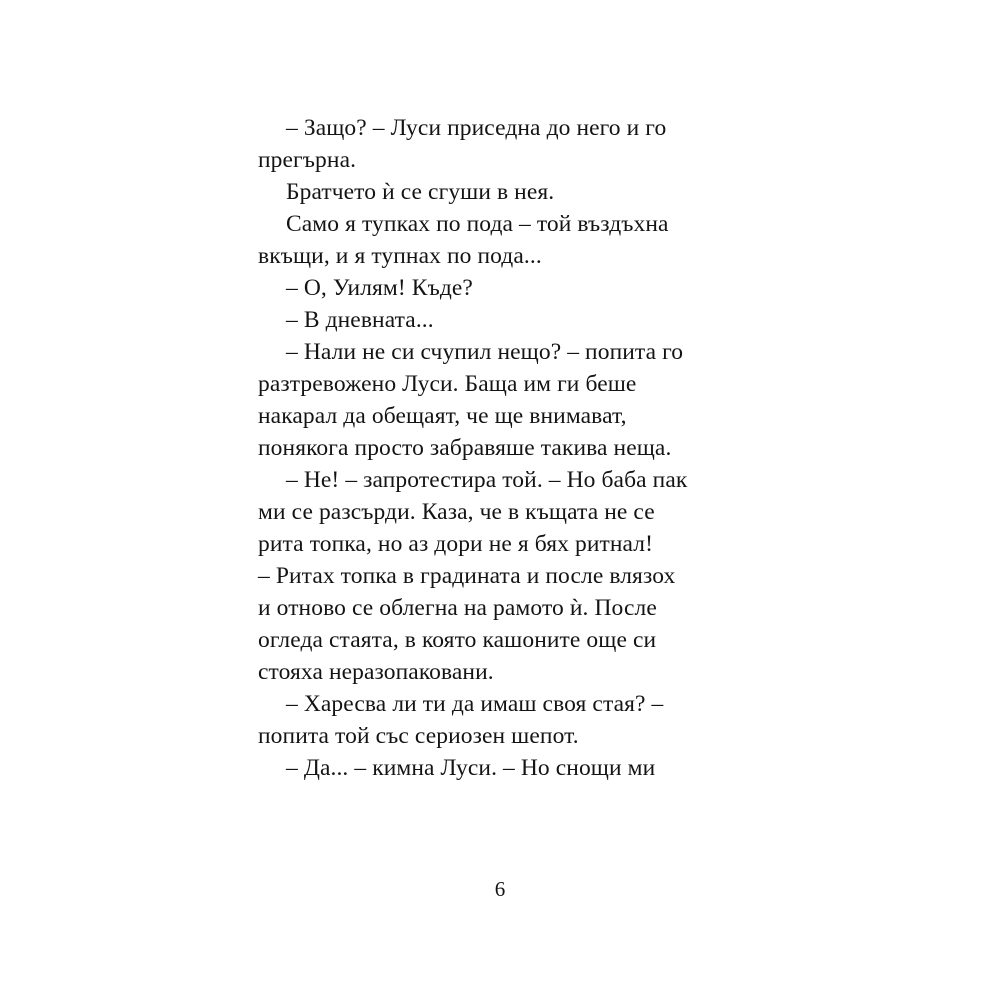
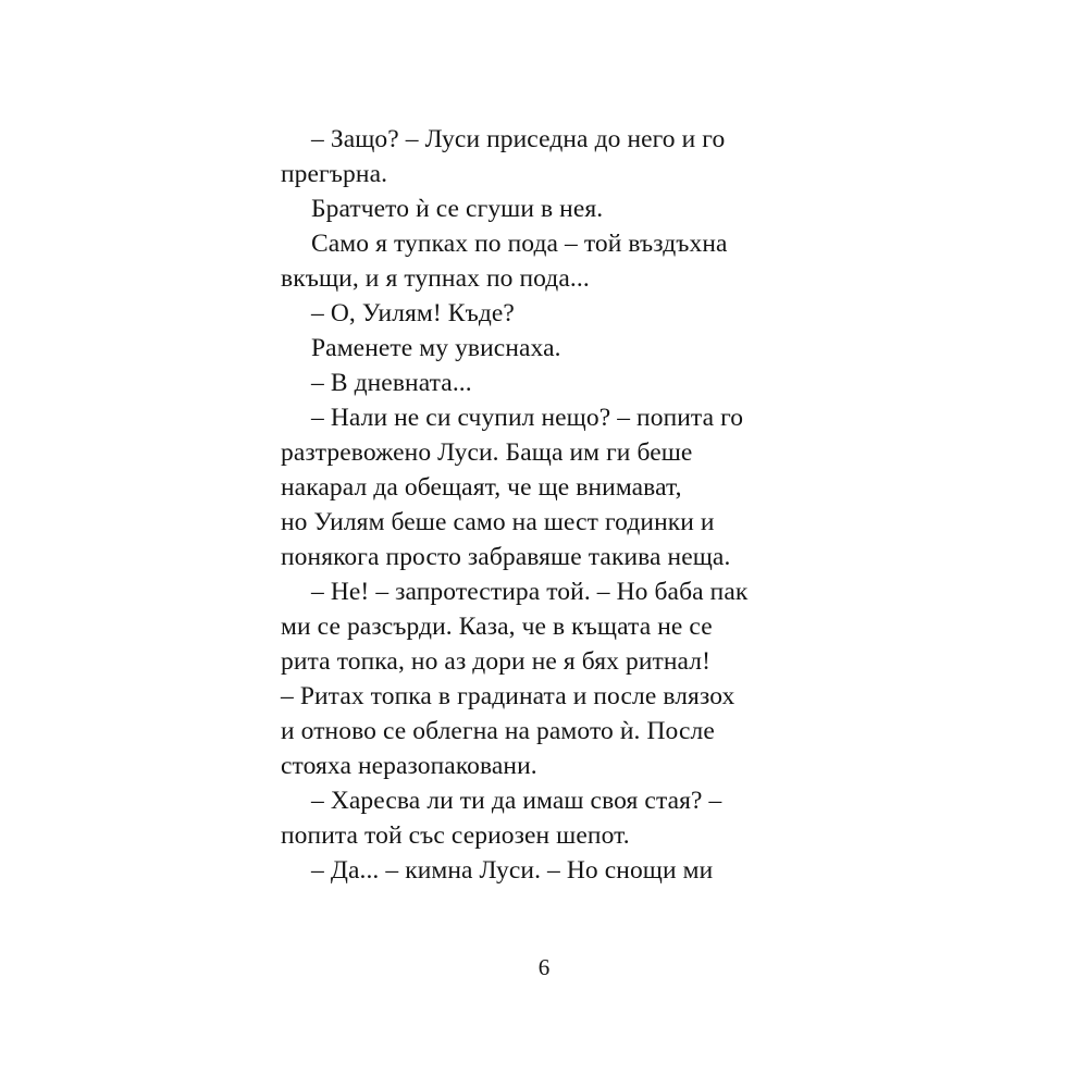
  – Защо? – Луси приседна до него и го
  прегърна.
  Братчето ѝ се сгуши в нея.
  Само я тупках по пода – той въздъхна
  вкъщи, и я тупнах по пода...
  – О, Уилям! Къде?
+ Раменете му увиснаха.
  – В дневната...
  – Нали не си счупил нещо? – попита го
  разтревожено Луси. Баща им ги беше
  накарал да обещаят, че ще внимават,
+ но Уилям беше само на шест годинки и
  понякога просто забравяше такива неща.
  – Не! – запротестира той. – Но баба пак
  ми се разсърди. Каза, че в къщата не се
  рита топка, но аз дори не я бях ритнал!
  – Ритах топка в градината и после влязох
  и отново се облегна на рамото ѝ. После
- огледа стаята, в която кашоните още си
  стояха неразопаковани.
  – Харесва ли ти да имаш своя стая? –
  попита той със сериозен шепот.
  – Да... – кимна Луси. – Но снощи ми
  6
